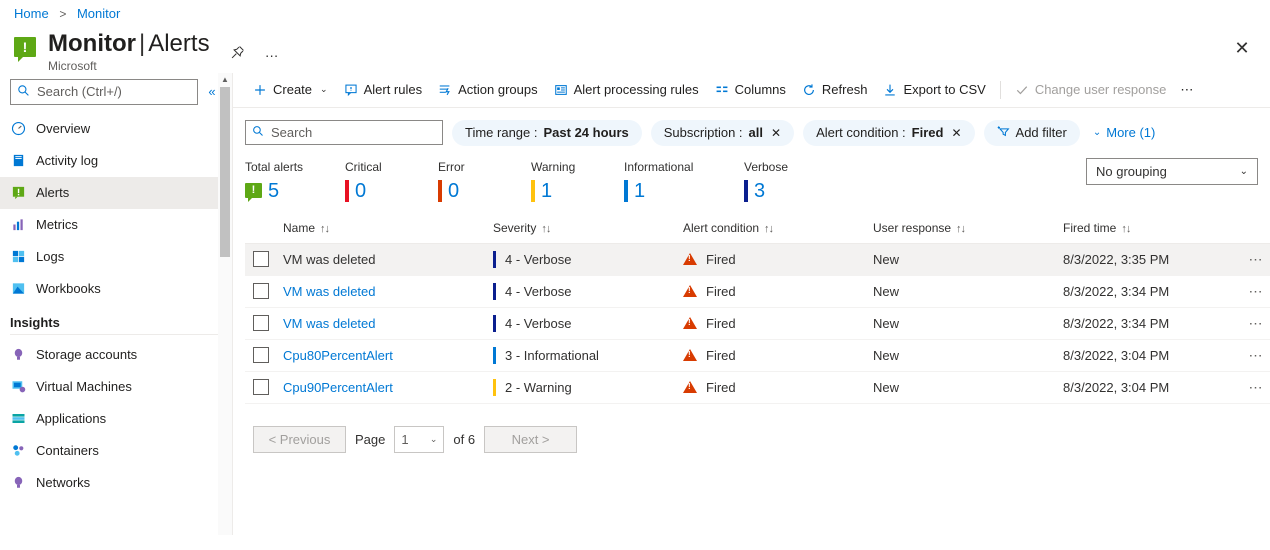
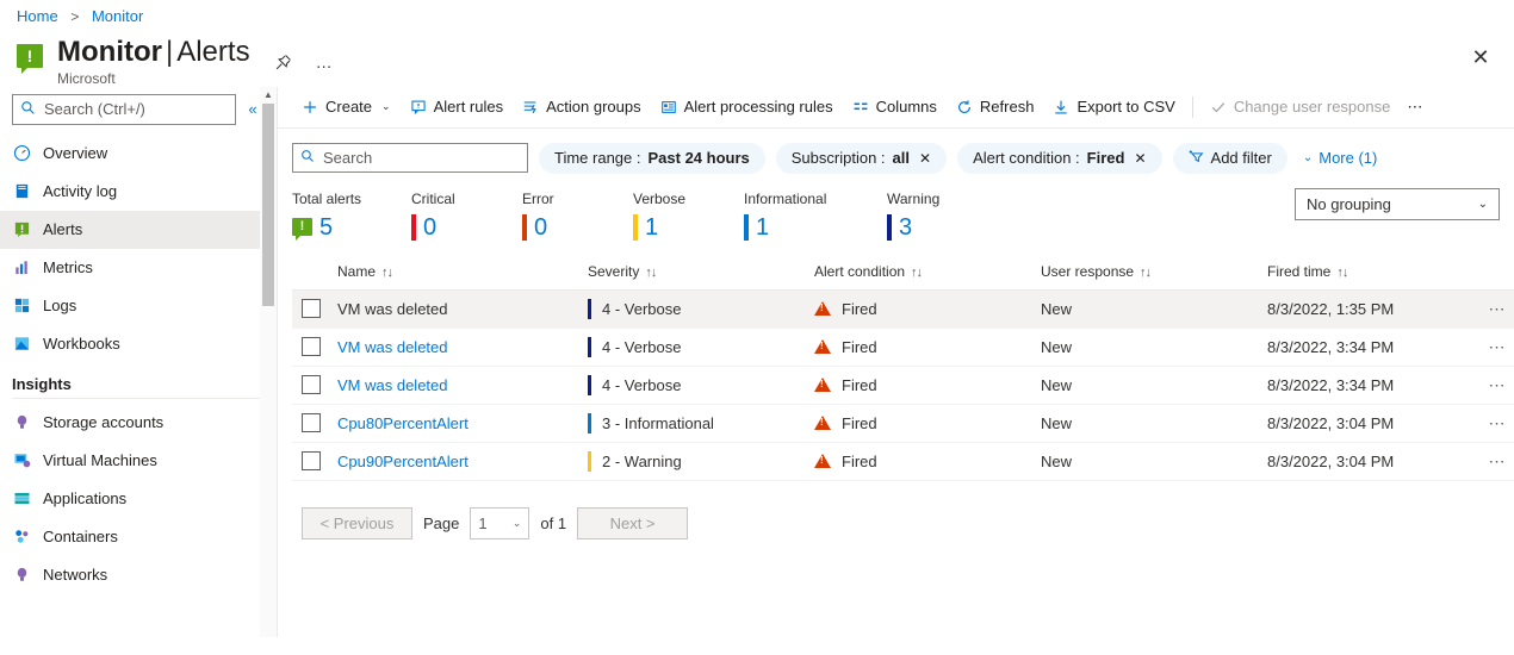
  Home > Monitor
  !
  Monitor|Alerts
  Microsoft
  …
  ✕
  Search (Ctrl+/)
  «
  Overview
  Activity log
  Alerts
  Metrics
  Logs
  Workbooks
  Insights
  Storage accounts
  Virtual Machines
  Applications
  Containers
  Networks
  ▲
  Create
  ⌄
  Alert rules
  Action groups
  Alert processing rules
  Columns
  Refresh
  Export to CSV
  Change user response
  ⋯
  Search
  Time range :
  Past 24 hours
  Subscription :
  all
  ✕
  Alert condition :
  Fired
  ✕
  Add filter
  ⌄
  More (1)
  Total alerts
  !
  5
  Critical
  0
  Error
  0
- Warning
+ Verbose
  1
  Informational
  1
- Verbose
+ Warning
  3
  No grouping
  ⌄
  	Name ↑↓	Severity ↑↓	Alert condition ↑↓	User response ↑↓	Fired time ↑↓
- 	VM was deleted	4 - Verbose	Fired	New	8/3/2022, 3:35 PM	⋯
+ 	VM was deleted	4 - Verbose	Fired	New	8/3/2022, 1:35 PM	⋯
  	VM was deleted	4 - Verbose	Fired	New	8/3/2022, 3:34 PM	⋯
  	VM was deleted	4 - Verbose	Fired	New	8/3/2022, 3:34 PM	⋯
  	Cpu80PercentAlert	3 - Informational	Fired	New	8/3/2022, 3:04 PM	⋯
  	Cpu90PercentAlert	2 - Warning	Fired	New	8/3/2022, 3:04 PM	⋯
  < Previous
  Page
  1
  ⌄
- of 6
+ of 1
  Next >
